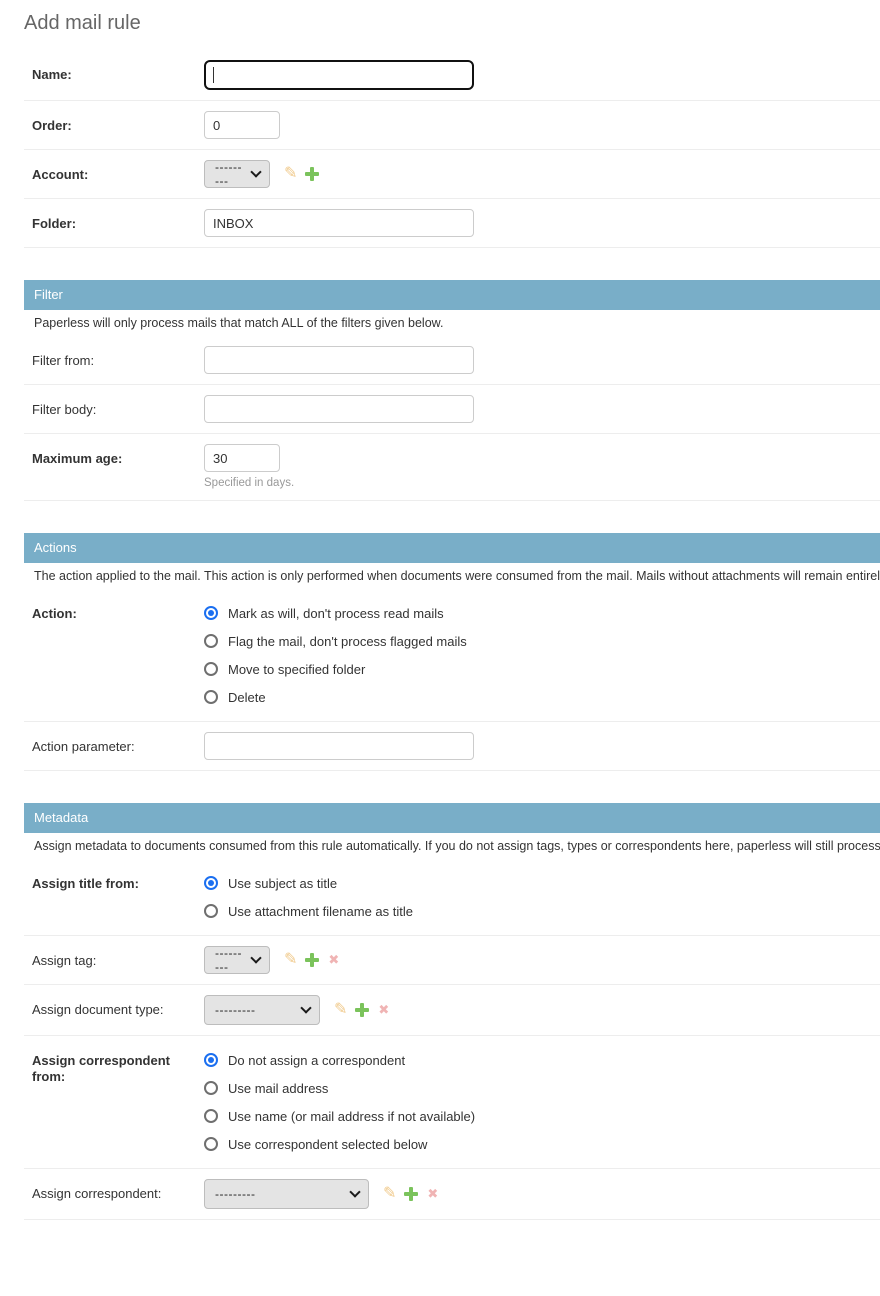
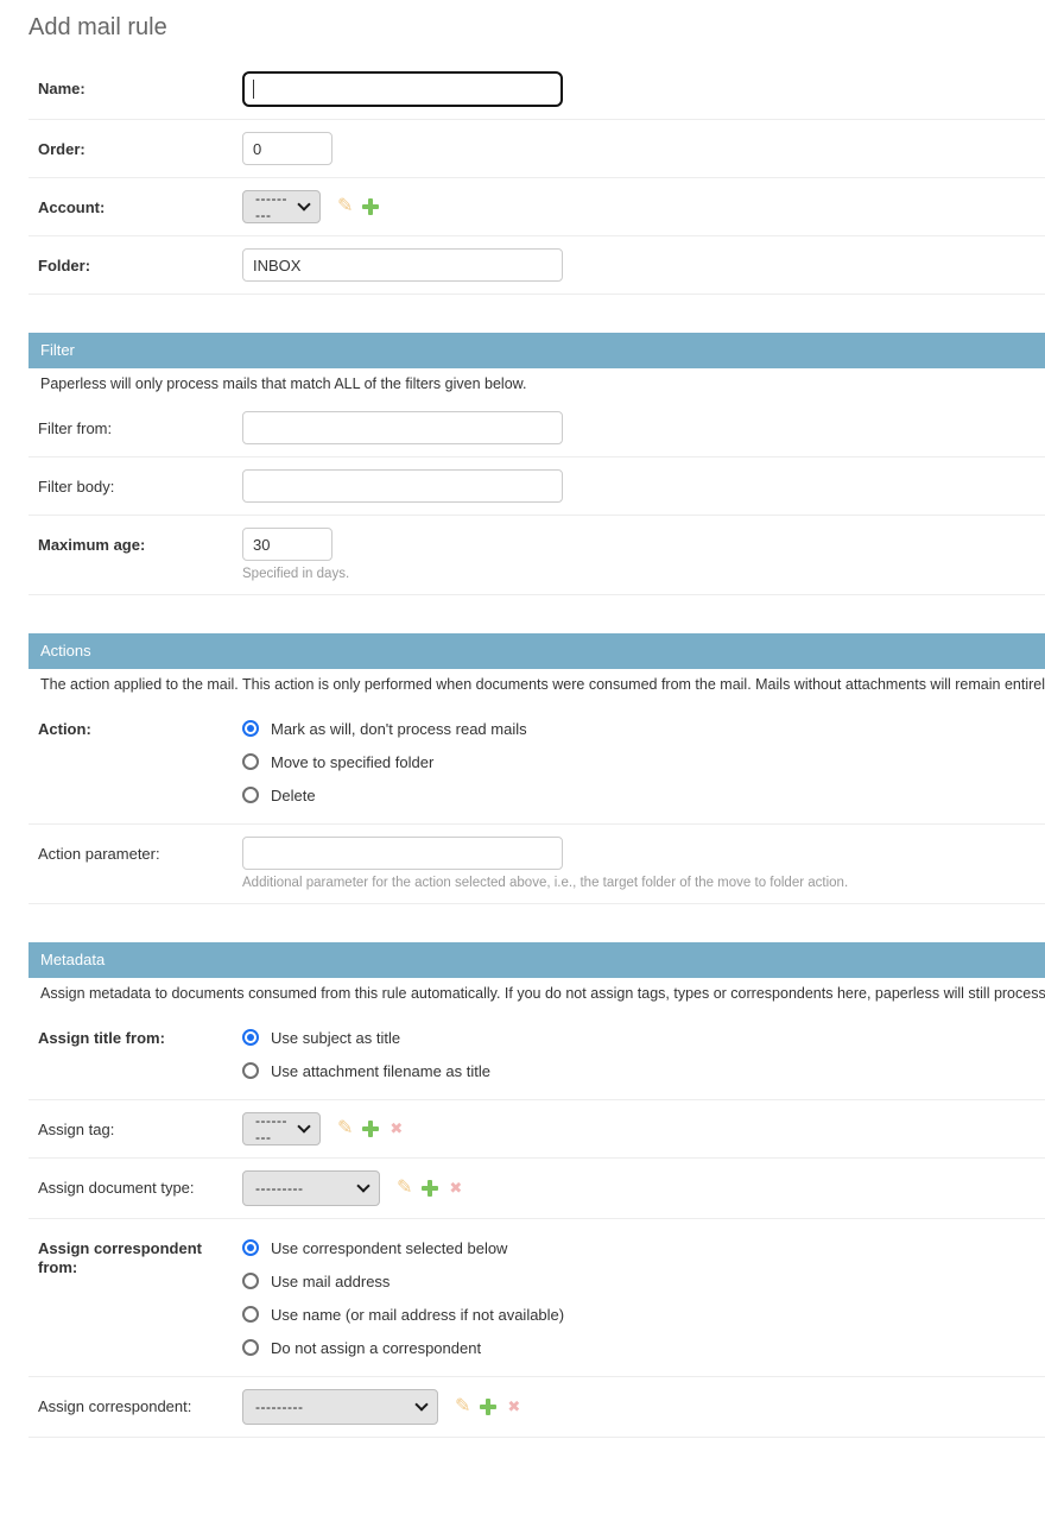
  Add mail rule
  Name:
  Order:
  0
  Account:
  ---------
  ✎
  Folder:
  INBOX
  Filter
  Paperless will only process mails that match ALL of the filters given below.
  Filter from:
  Filter body:
  Maximum age:
  30
  Specified in days.
  Actions
  The action applied to the mail. This action is only performed when documents were consumed from the mail. Mails without attachments will remain entirel
  Action:
  Mark as will, don't process read mails
- Flag the mail, don't process flagged mails
  Move to specified folder
  Delete
  Action parameter:
+ Additional parameter for the action selected above, i.e., the target folder of the move to folder action.
  Metadata
  Assign metadata to documents consumed from this rule automatically. If you do not assign tags, types or correspondents here, paperless will still process
  Assign title from:
  Use subject as title
  Use attachment filename as title
  Assign tag:
  ---------
  ✎
  ✖
  Assign document type:
  ---------
  ✎
  ✖
  Assign correspondent from:
- Do not assign a correspondent
+ Use correspondent selected below
  Use mail address
  Use name (or mail address if not available)
- Use correspondent selected below
+ Do not assign a correspondent
  Assign correspondent:
  ---------
  ✎
  ✖
